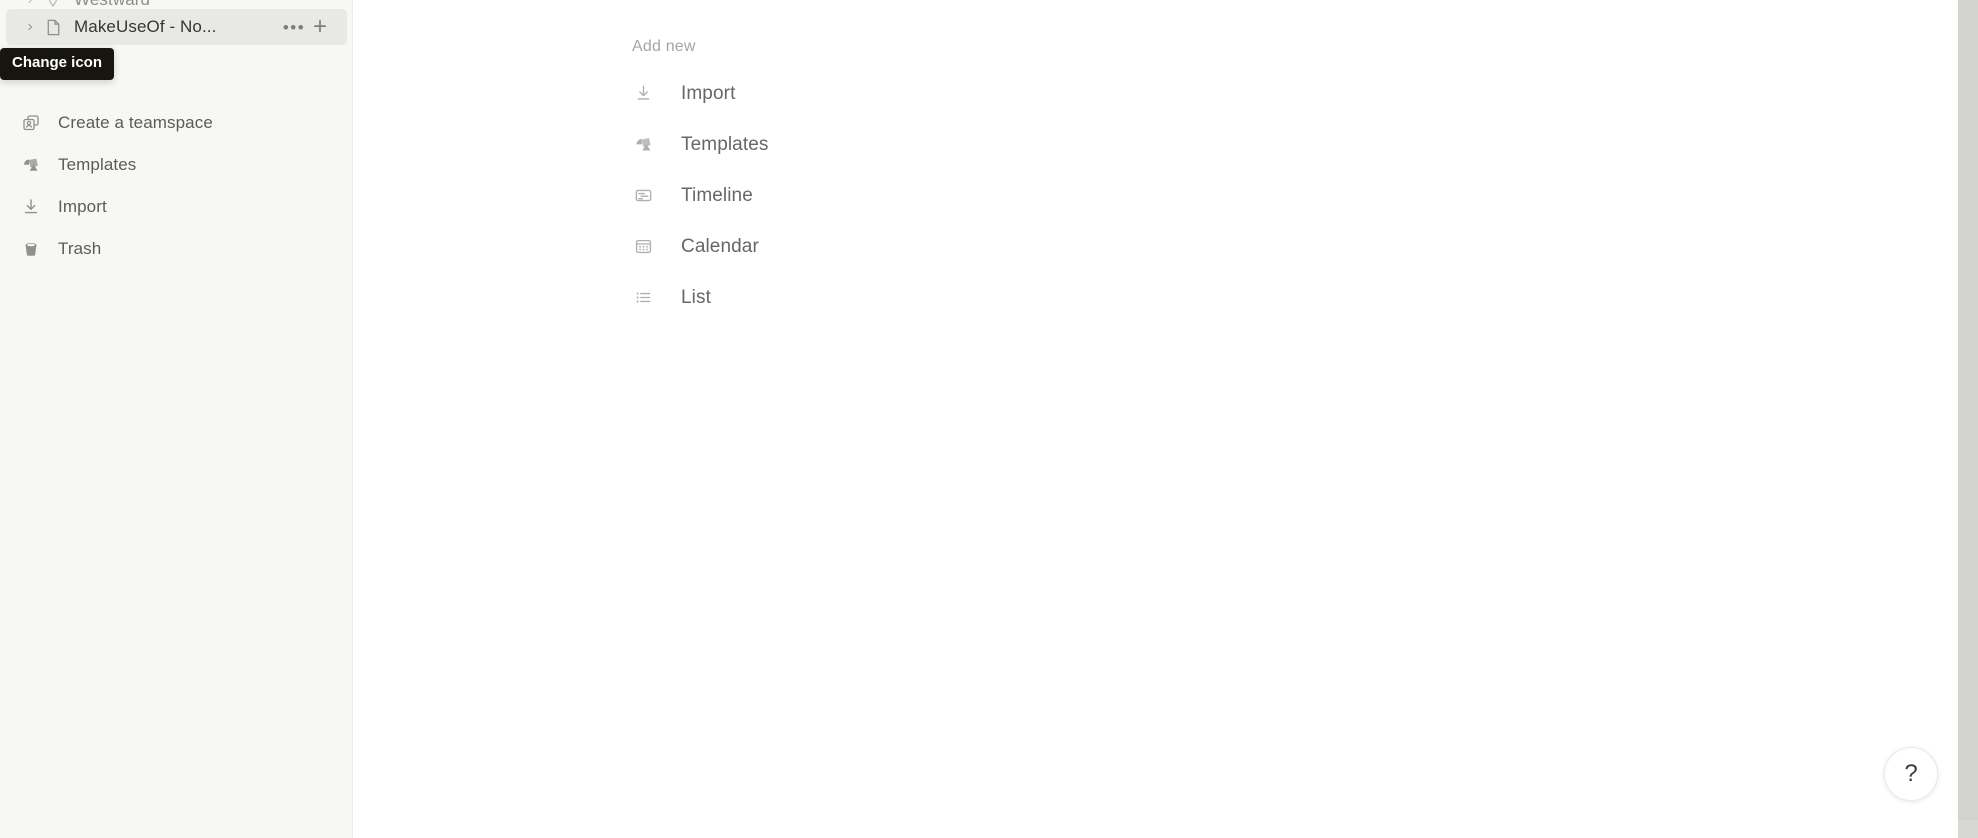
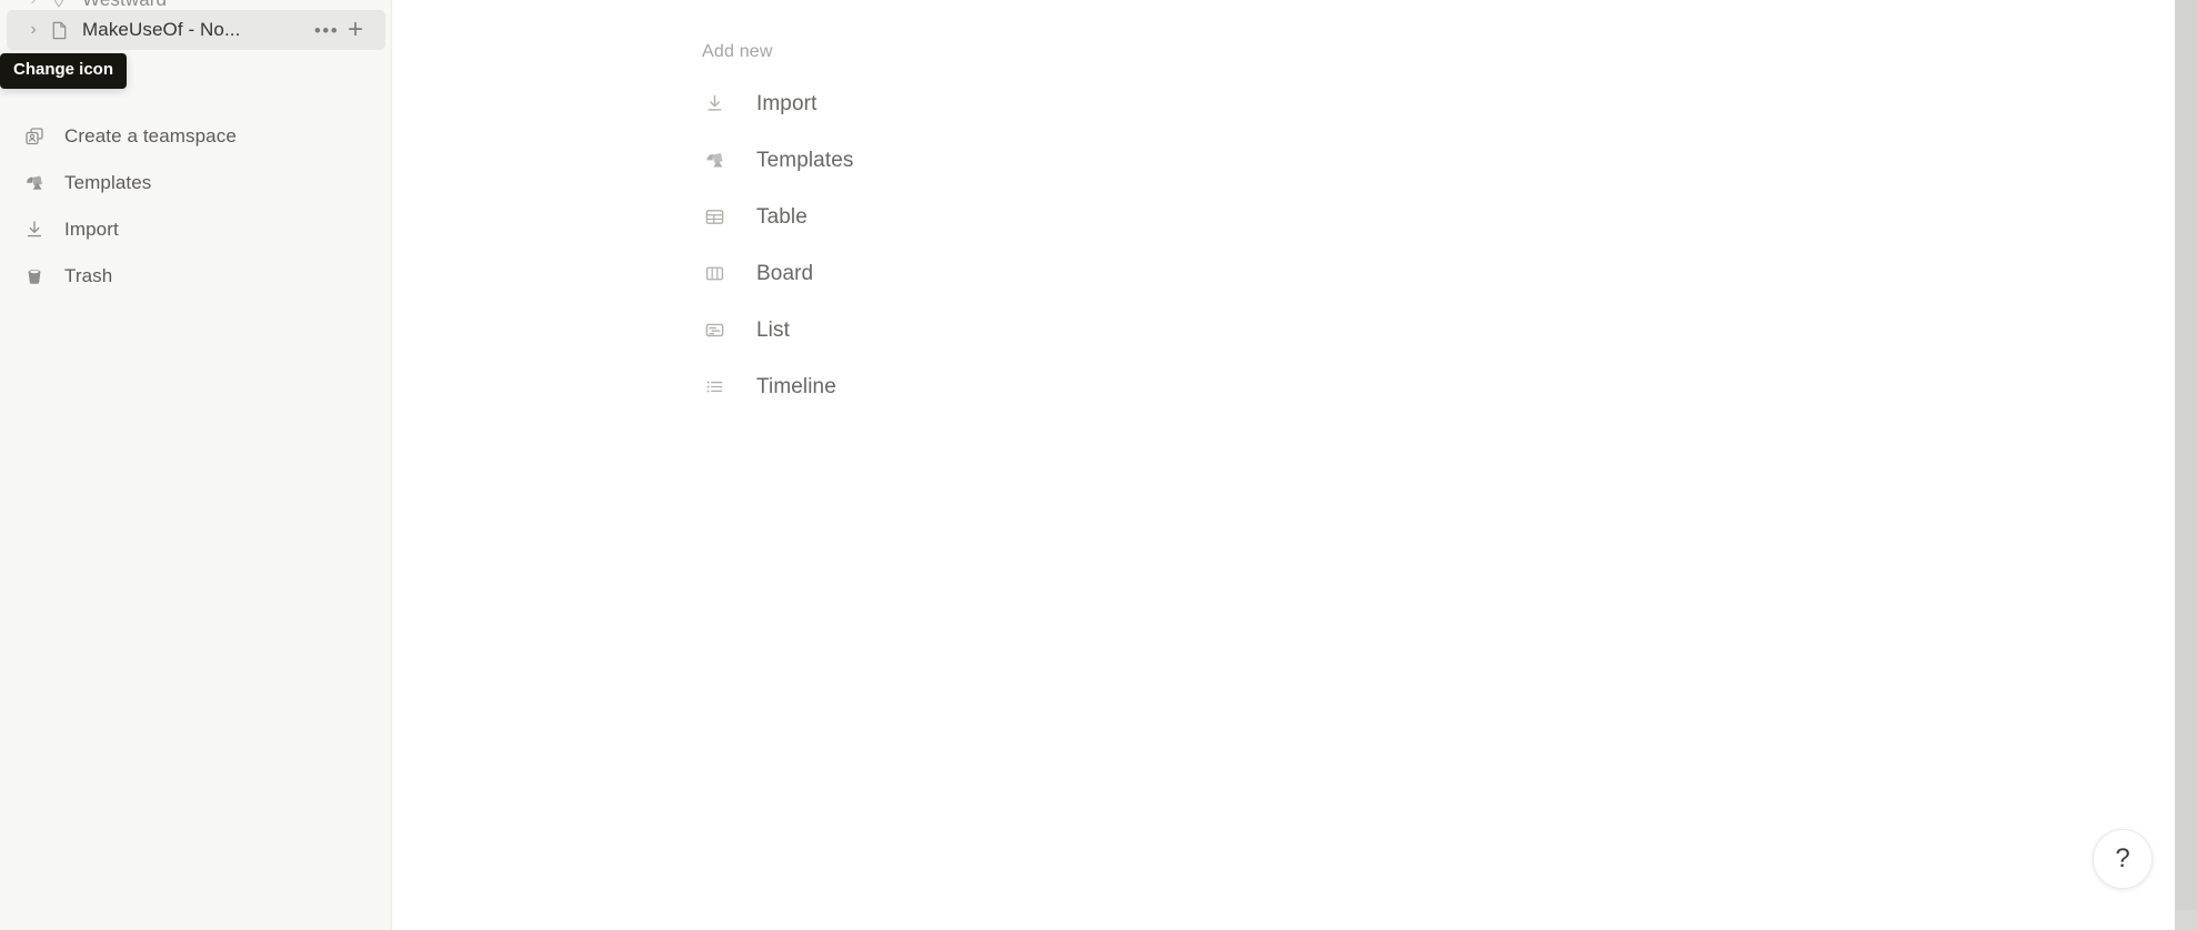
  ›
  MakeUseOf - No...
  •••
  +
  Change icon
  Create a teamspace
  Templates
  Import
  Trash
  Add new
  Import
  Templates
+ Table
+ Board
- Timeline
+ List
- Calendar
- List
+ Timeline
  ?
